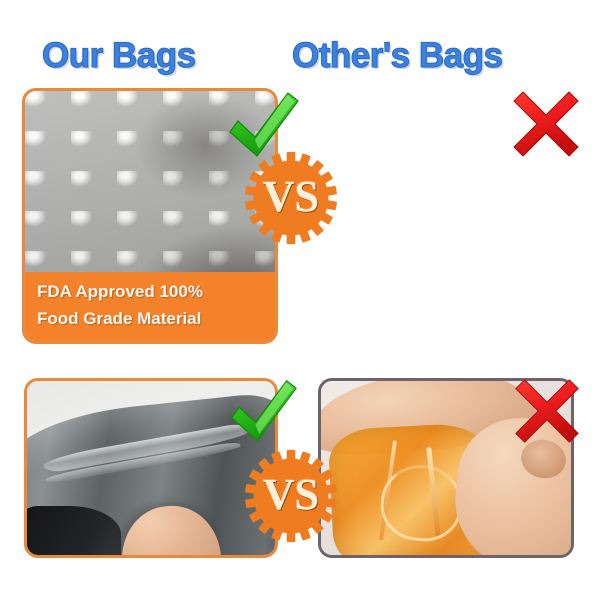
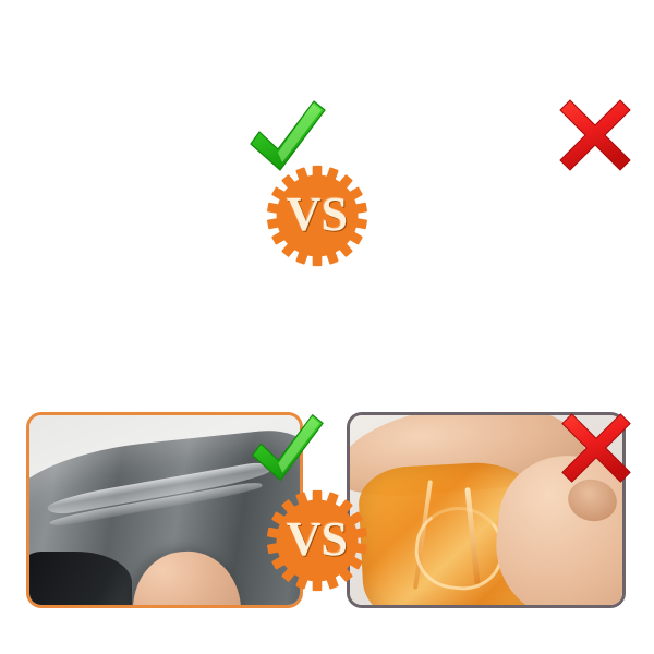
- Our Bags
- Other's Bags
- FDA Approved 100%
- Food Grade Material
  VS
  VS
